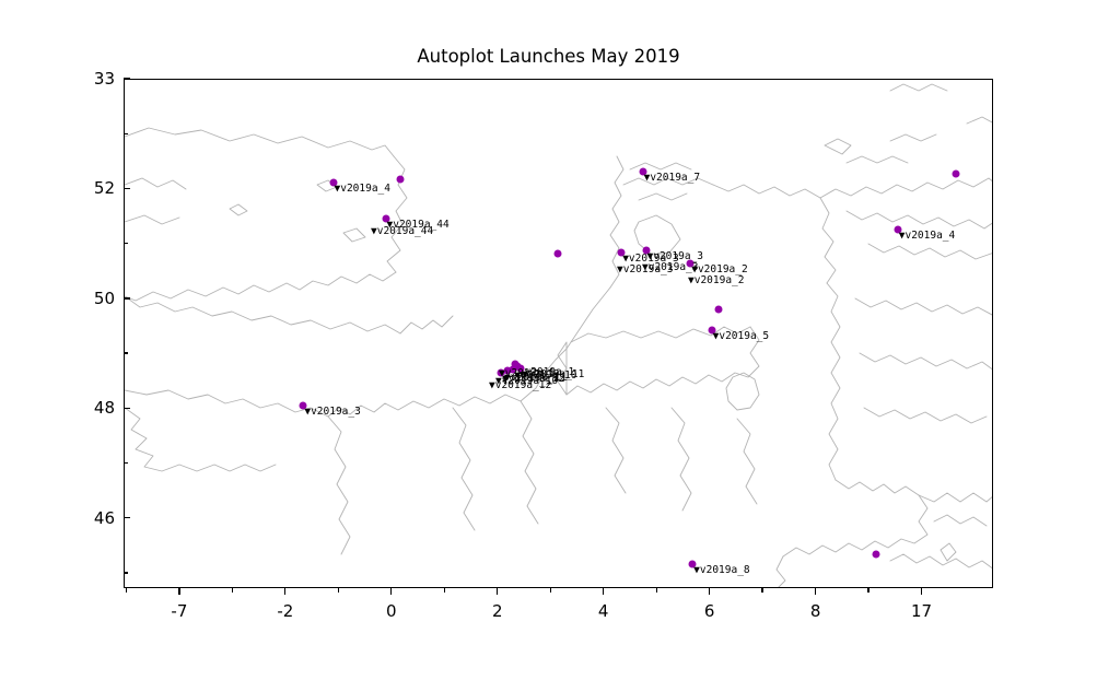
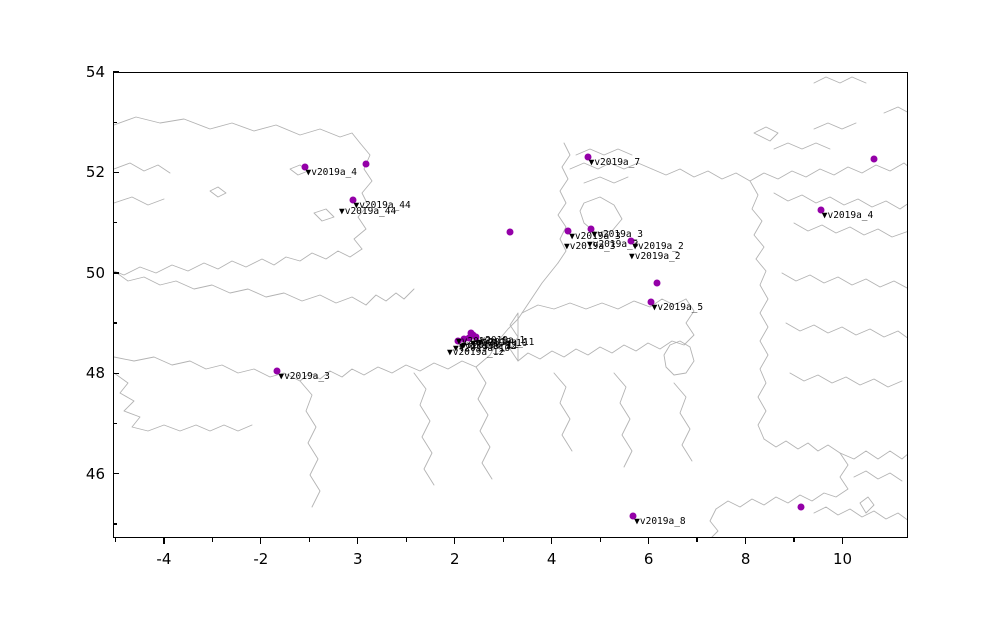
- Autoplot Launches May 2019
  ▼v2019a_4
  ▼v2019a_44
  ▼v2019a_7
  ▼v2019a_4
  ▼v2019a_3
  ▼v2019a_3
  ▼v2019a_2
  ▼v2019a_5
  ▼v2019a_3
  ▼v2019a_1
  ▼v2019a_10
  ▼v2019a_11
  ▼v2019a_12
  ▼v2019a_8
  ▼v2019a_44
  ▼v2019a_3
  ▼v2019a_3
  ▼v2019a_2
  ▼v2019a_1
  ▼v2019a_10
  ▼v2019a_12
  ▼v2019a_11
- 33
+ 54
  52
  50
  48
  46
- -7
+ -4
  -2
- 0
+ 3
  2
  4
  6
  8
- 17
+ 10
